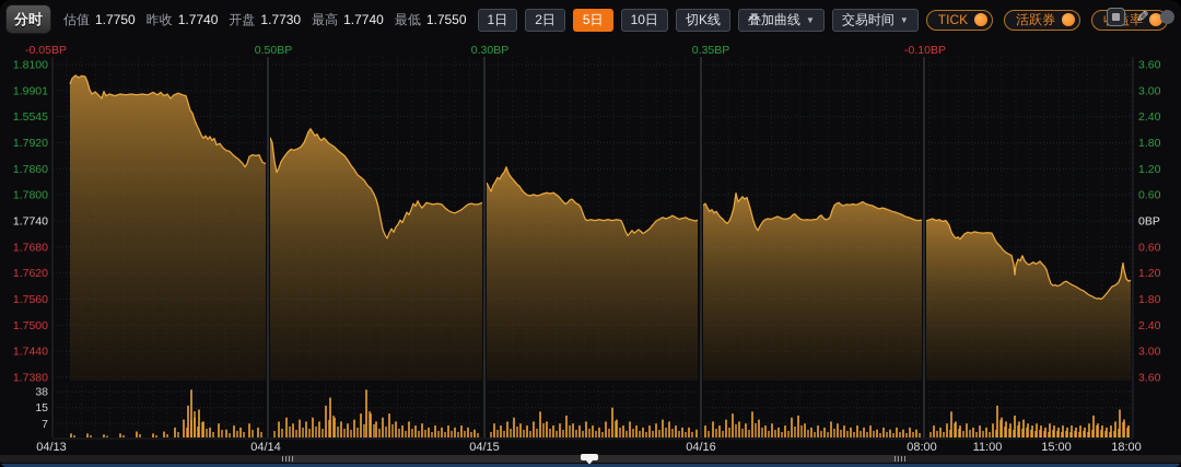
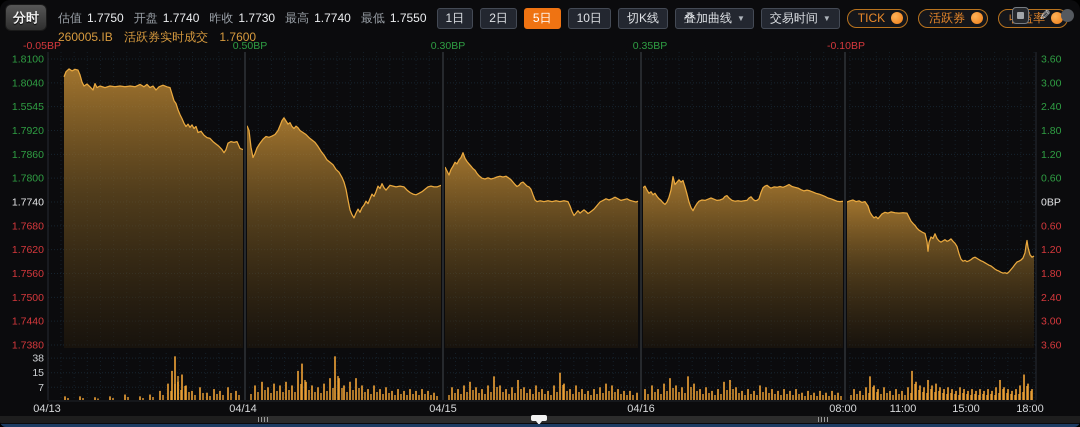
  1.8100
- 1.9901
+ 1.8040
  1.5545
  1.7920
  1.7860
  1.7800
  1.7740
  1.7680
  1.7620
  1.7560
  1.7500
  1.7440
  1.7380
  3.60
  3.00
  2.40
  1.80
  1.20
  0.60
  0BP
  0.60
  1.20
  1.80
  2.40
  3.00
  3.60
  -0.05BP
  0.50BP
  0.30BP
  0.35BP
  -0.10BP
  38
  15
  7
  04/13
  04/14
  04/15
  04/16
  08:00
  11:00
  15:00
  18:00
  分时
  估值
  1.7750
- 昨收
+ 开盘
  1.7740
- 开盘
+ 昨收
  1.7730
  最高
  1.7740
  最低
  1.7550
  1日
  2日
  5日
  10日
  切K线
  叠加曲线
  ▼
  交易时间
  ▼
  TICK
  活跃券
+ 260005.IB 活跃券实时成交 1.7600
